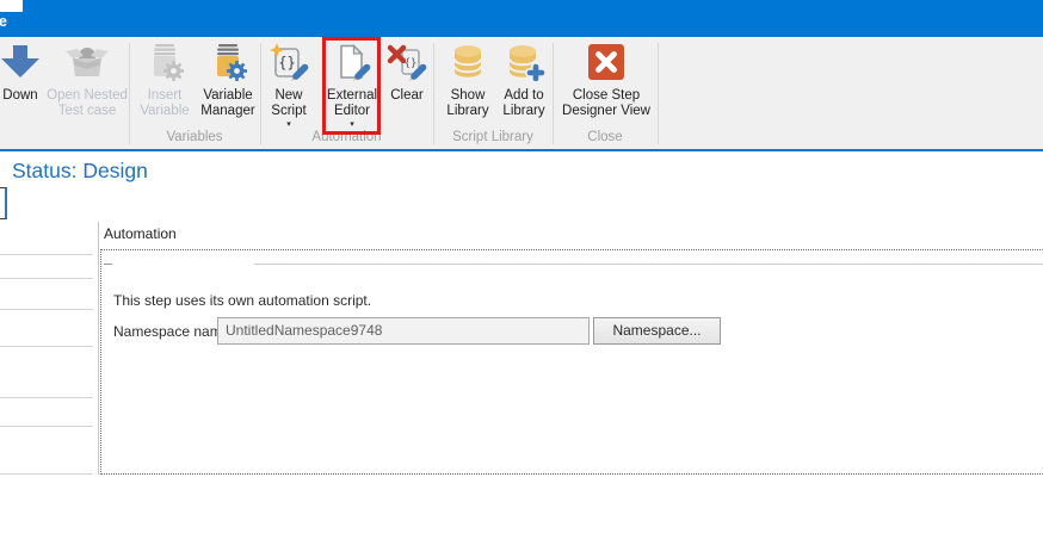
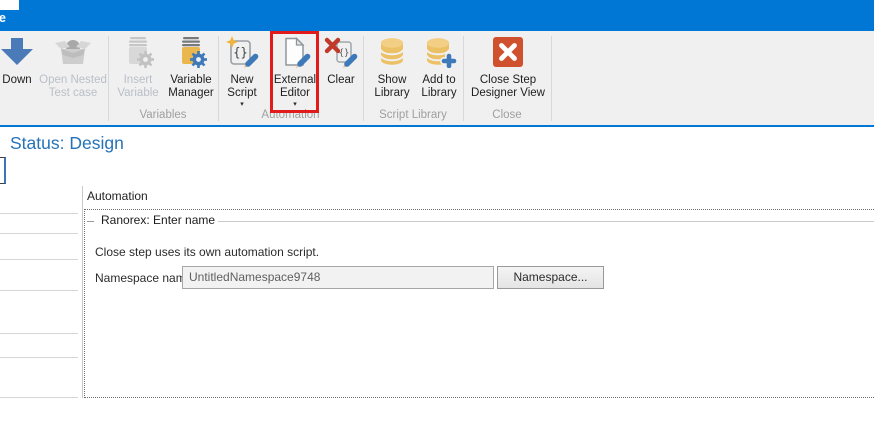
  e
  Down
  Open Nested
  Test case
  Insert
  Variable
  Variable
  Manager
  {}
  New
  Script
  External
  Editor
  {}
  Clear
  Show
  Library
  Add to
  Library
  Close Step
  Designer View
  Variables
  Automation
  Script Library
  Close
  Status: Design
  Automation
+ Ranorex: Enter name
- This step uses its own automation script.
+ Close step uses its own automation script.
  Namespace nam
  UntitledNamespace9748
  Namespace...
